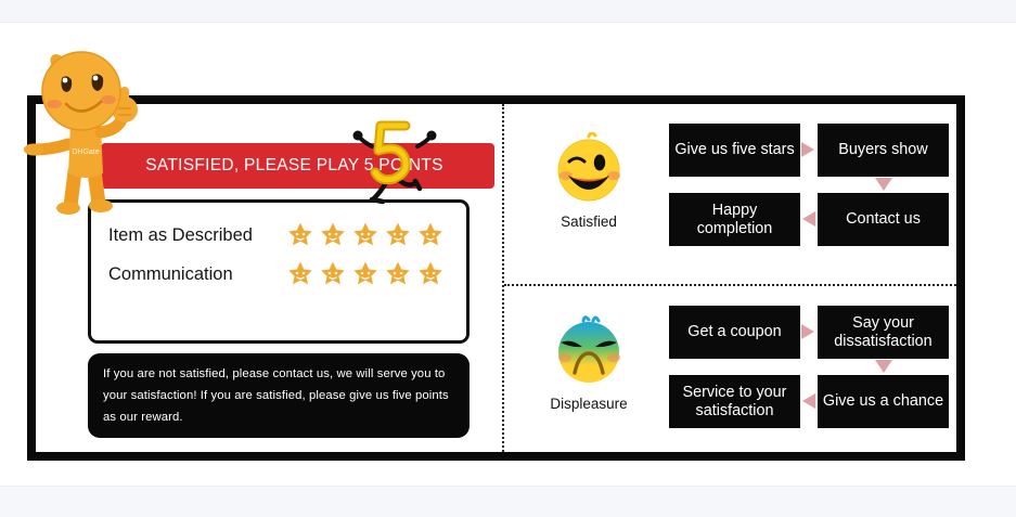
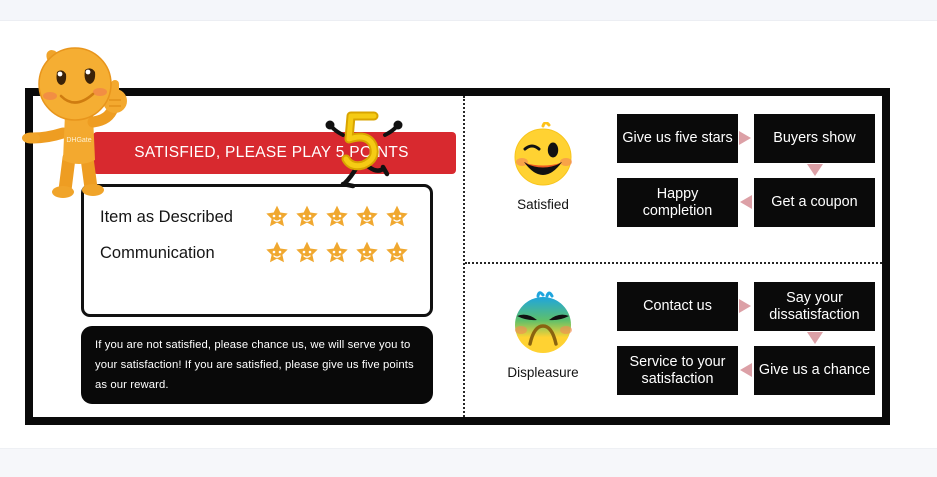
  SATISFIED, PLEASE PLAY 5 PONTS
  Item as Described
  Communication
- If you are not satisfied, please contact us, we will serve you to your satisfaction! If you are satisfied, please give us five points as our reward.
+ If you are not satisfied, please chance us, we will serve you to your satisfaction! If you are satisfied, please give us five points as our reward.
  Satisfied
  Give us five stars
  Buyers show
- Contact us
+ Get a coupon
  Happy completion
  Displeasure
- Get a coupon
+ Contact us
  Say your dissatisfaction
  Give us a chance
  Service to your satisfaction
